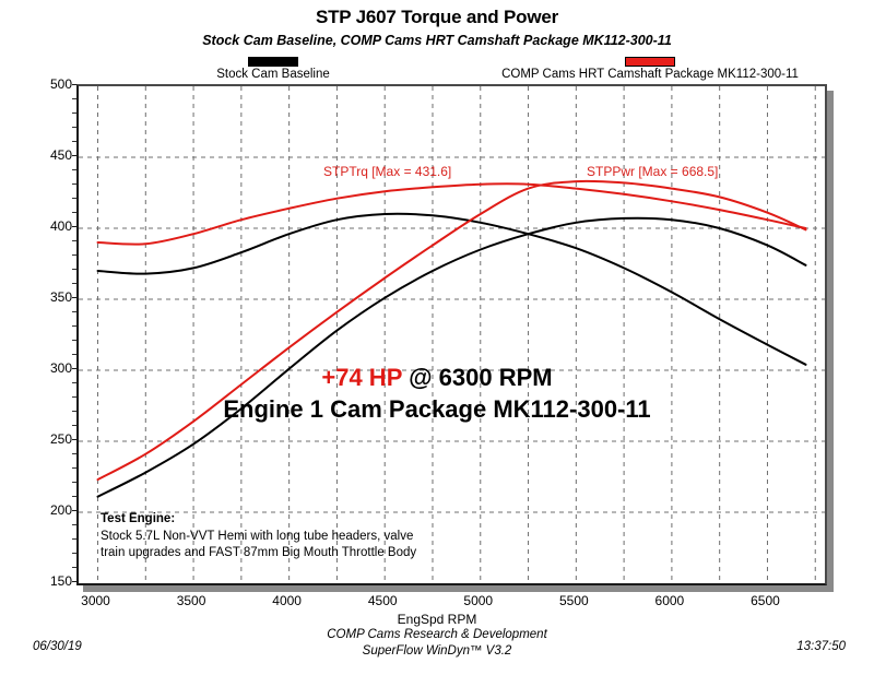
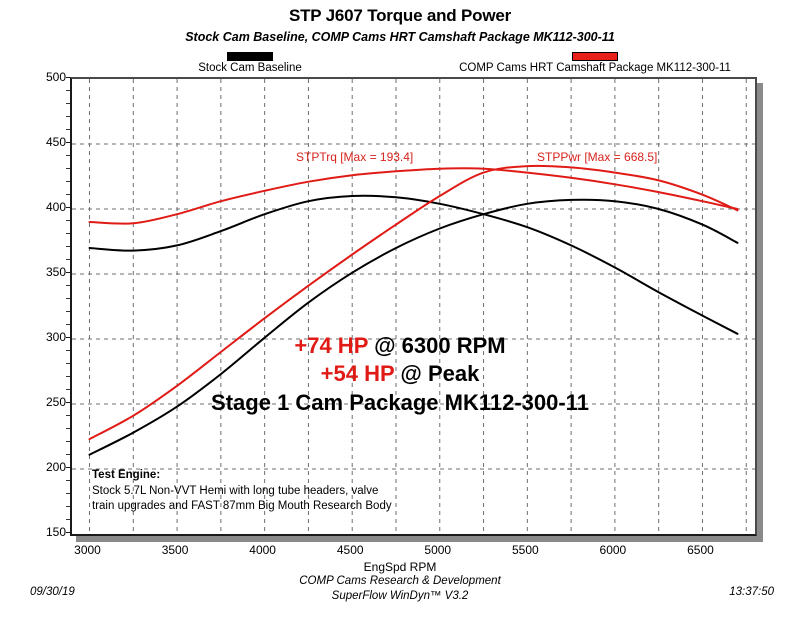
  STP J607 Torque and Power
  Stock Cam Baseline, COMP Cams HRT Camshaft Package MK112-300-11
  Stock Cam Baseline
  COMP Cams HRT Camshaft Package MK112-300-11
  150
  200
  250
  300
  350
  400
  450
  500
- STPTrq [Max = 431.6]
+ STPTrq [Max = 193.4]
  STPPwr [Max = 668.5]
  3000
  3500
  4000
  4500
  5000
  5500
  6000
  6500
  EngSpd RPM
  +74 HP @ 6300 RPM
+ +54 HP @ Peak
- Engine 1 Cam Package MK112-300-11
+ Stage 1 Cam Package MK112-300-11
  Test Engine:
  Stock 5.7L Non-VVT Hemi with long tube headers, valve
- train upgrades and FAST 87mm Big Mouth Throttle Body
+ train upgrades and FAST 87mm Big Mouth Research Body
- 06/30/19
+ 09/30/19
  COMP Cams Research & Development
  SuperFlow WinDyn™ V3.2
  13:37:50
